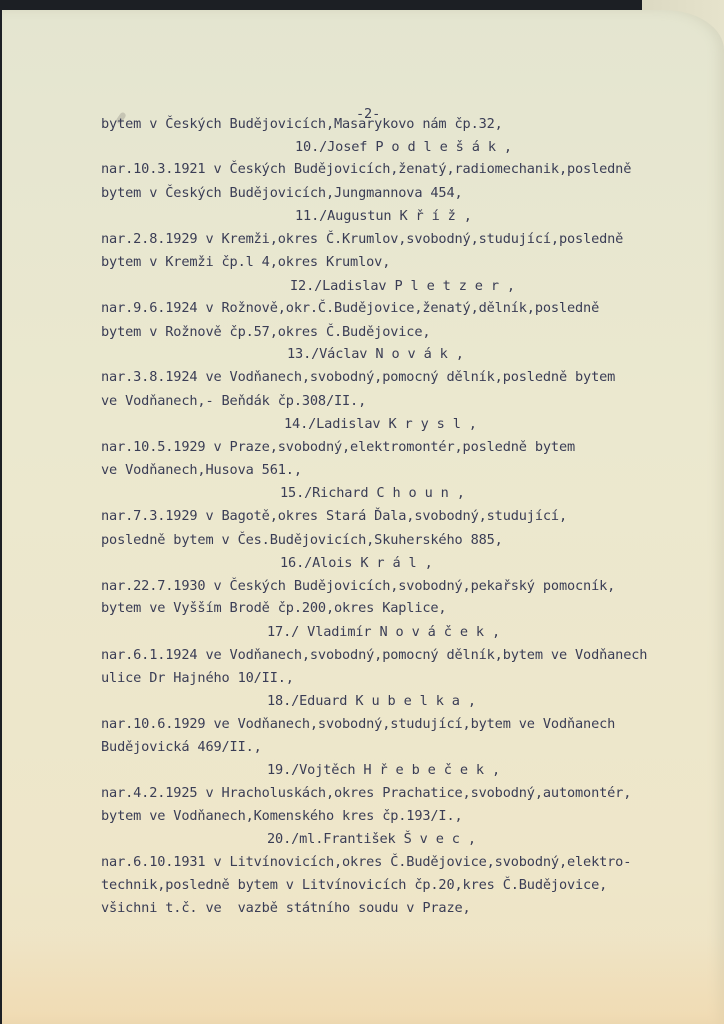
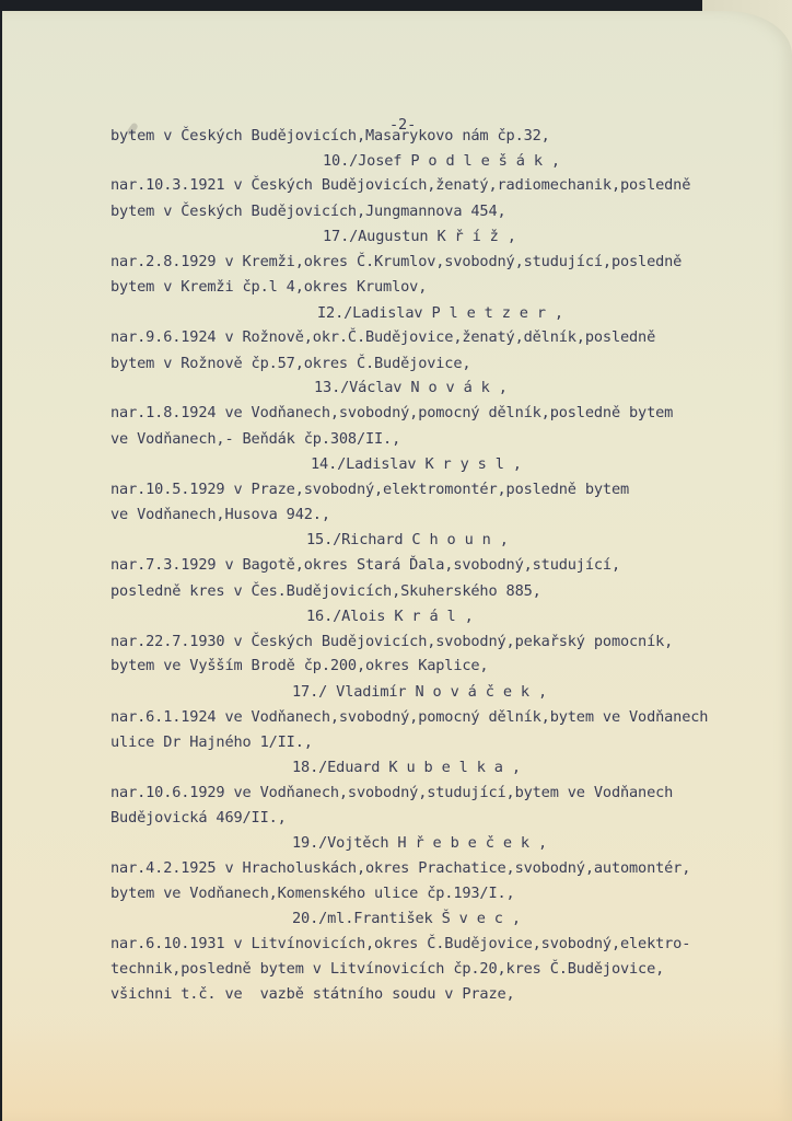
  -2-
  bytem v Českých Budějovicích,Masarykovo nám čp.32,
  10./Josef P o d l e š á k ,
  nar.10.3.1921 v Českých Budějovicích,ženatý,radiomechanik,posledně
  bytem v Českých Budějovicích,Jungmannova 454,
- 11./Augustun K ř í ž ,
+ 17./Augustun K ř í ž ,
  nar.2.8.1929 v Kremži,okres Č.Krumlov,svobodný,studující,posledně
  bytem v Kremži čp.l 4,okres Krumlov,
  I2./Ladislav P l e t z e r ,
  nar.9.6.1924 v Rožnově,okr.Č.Budějovice,ženatý,dělník,posledně
  bytem v Rožnově čp.57,okres Č.Budějovice,
  13./Václav N o v á k ,
- nar.3.8.1924 ve Vodňanech,svobodný,pomocný dělník,posledně bytem
+ nar.1.8.1924 ve Vodňanech,svobodný,pomocný dělník,posledně bytem
  ve Vodňanech,- Beňdák čp.308/II.,
  14./Ladislav K r y s l ,
  nar.10.5.1929 v Praze,svobodný,elektromontér,posledně bytem
- ve Vodňanech,Husova 561.,
+ ve Vodňanech,Husova 942.,
  15./Richard C h o u n ,
  nar.7.3.1929 v Bagotě,okres Stará Ďala,svobodný,studující,
- posledně bytem v Čes.Budějovicích,Skuherského 885,
+ posledně kres v Čes.Budějovicích,Skuherského 885,
  16./Alois K r á l ,
  nar.22.7.1930 v Českých Budějovicích,svobodný,pekařský pomocník,
  bytem ve Vyšším Brodě čp.200,okres Kaplice,
  17./ Vladimír N o v á č e k ,
  nar.6.1.1924 ve Vodňanech,svobodný,pomocný dělník,bytem ve Vodňanech
- ulice Dr Hajného 10/II.,
+ ulice Dr Hajného 1/II.,
  18./Eduard K u b e l k a ,
  nar.10.6.1929 ve Vodňanech,svobodný,studující,bytem ve Vodňanech
  Budějovická 469/II.,
  19./Vojtěch H ř e b e č e k ,
  nar.4.2.1925 v Hracholuskách,okres Prachatice,svobodný,automontér,
- bytem ve Vodňanech,Komenského kres čp.193/I.,
+ bytem ve Vodňanech,Komenského ulice čp.193/I.,
  20./ml.František Š v e c ,
  nar.6.10.1931 v Litvínovicích,okres Č.Budějovice,svobodný,elektro-
  technik,posledně bytem v Litvínovicích čp.20,kres Č.Budějovice,
  všichni t.č. ve vazbě státního soudu v Praze,
